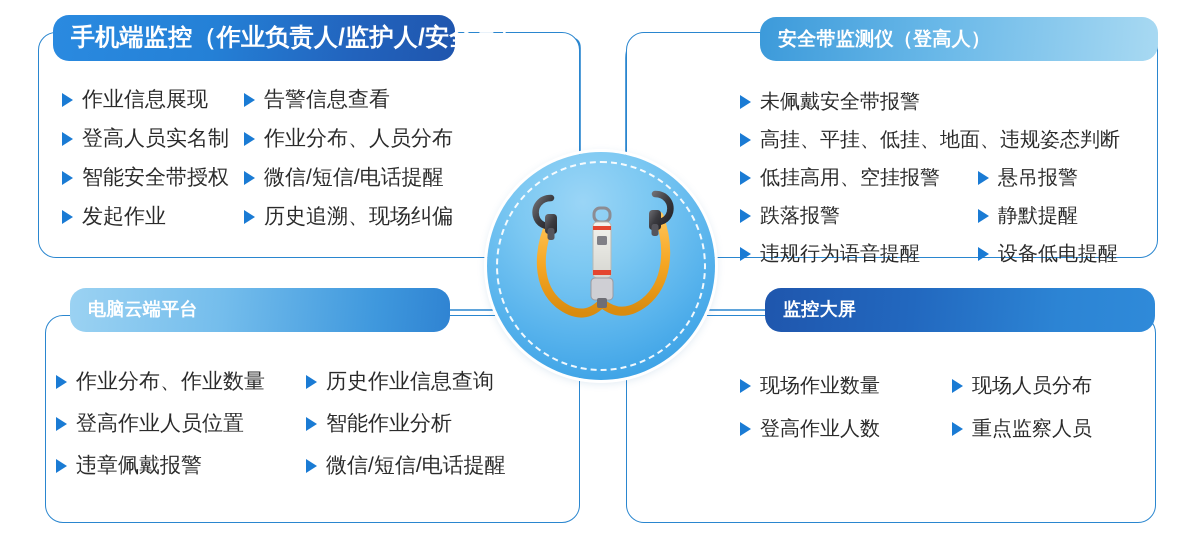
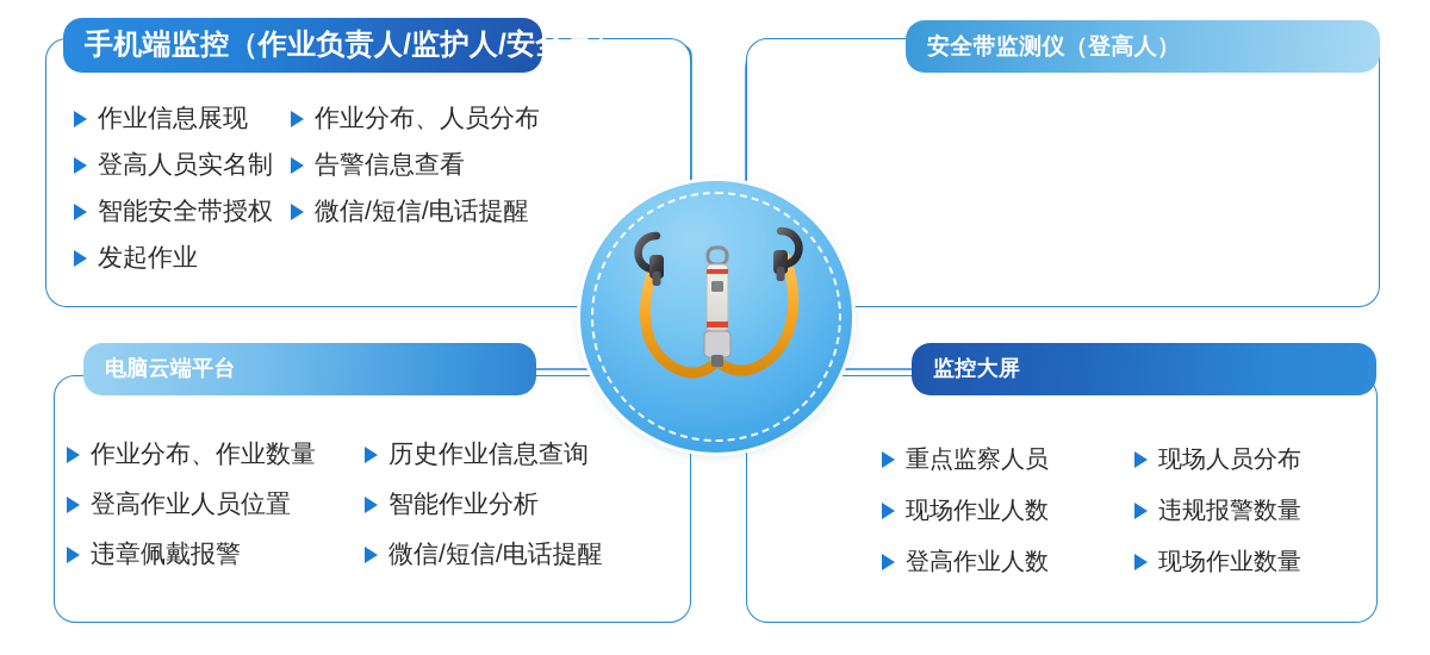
  手机端监控（作业负责人/监护人/安全员）
  安全带监测仪（登高人）
  电脑云端平台
  监控大屏
  作业信息展现
- 告警信息查看
+ 作业分布、人员分布
  登高人员实名制
- 作业分布、人员分布
+ 告警信息查看
  智能安全带授权
  微信/短信/电话提醒
  发起作业
- 历史追溯、现场纠偏
- 未佩戴安全带报警
- 高挂、平挂、低挂、地面、违规姿态判断
- 低挂高用、空挂报警
- 悬吊报警
- 跌落报警
- 静默提醒
- 违规行为语音提醒
- 设备低电提醒
  作业分布、作业数量
  历史作业信息查询
  登高作业人员位置
  智能作业分析
  违章佩戴报警
  微信/短信/电话提醒
- 现场作业数量
+ 重点监察人员
  现场人员分布
+ 现场作业人数
+ 违规报警数量
  登高作业人数
- 重点监察人员
+ 现场作业数量
